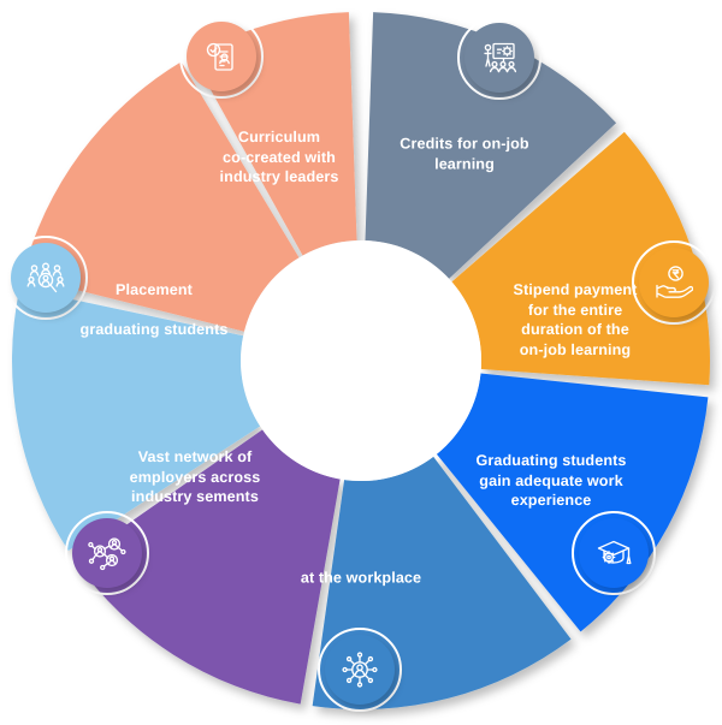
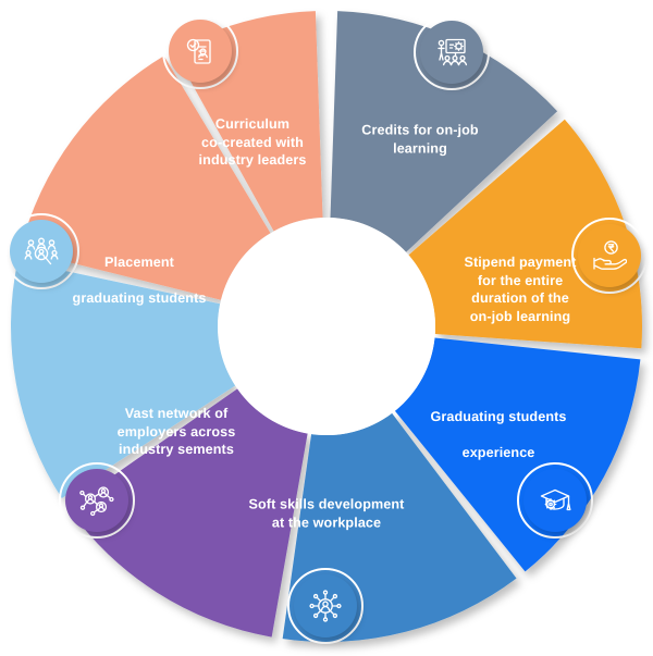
  Credits for on-job
  learning
  Stipend payment
  for the entire
  duration of the
  on-job learning
  Graduating students
- gain adequate work
  experience
+ Soft skills development
  at the workplace
  Vast network of
  employers across
  industry sements
  Placement
  graduating students
  Curriculum
  co-created with
  industry leaders
